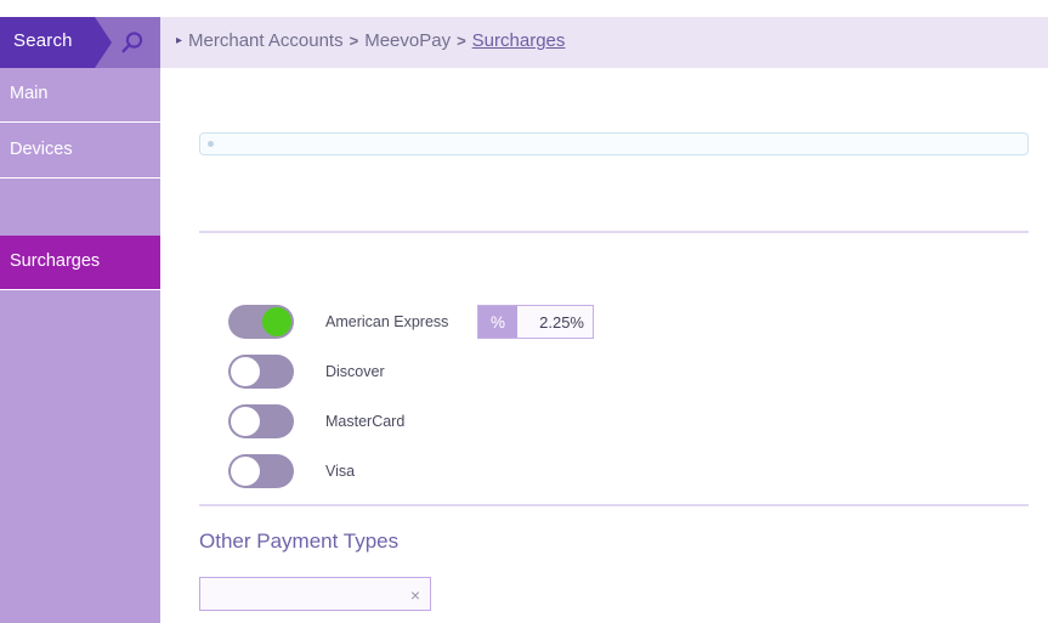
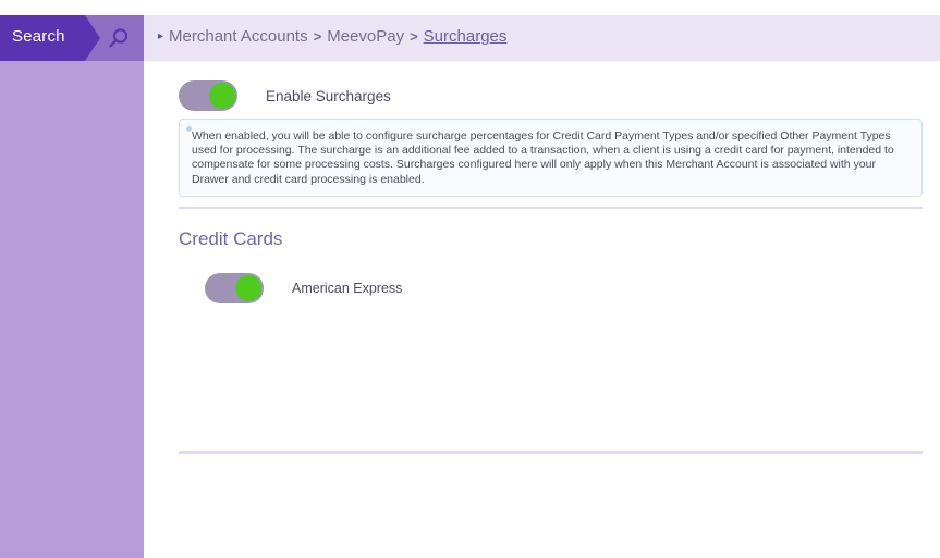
  Search
- Main
- Devices
- Surcharges
  ▸ Merchant Accounts > MeevoPay > Surcharges
+ Enable Surcharges
+ When enabled, you will be able to configure surcharge percentages for Credit Card Payment Types and/or specified Other Payment Types used for processing. The surcharge is an additional fee added to a transaction, when a client is using a credit card for payment, intended to compensate for some processing costs. Surcharges configured here will only apply when this Merchant Account is associated with your Drawer and credit card processing is enabled.
+ Credit Cards
  American Express
- %
- 2.25%
- Discover
- MasterCard
- Visa
- Other Payment Types
- ×
